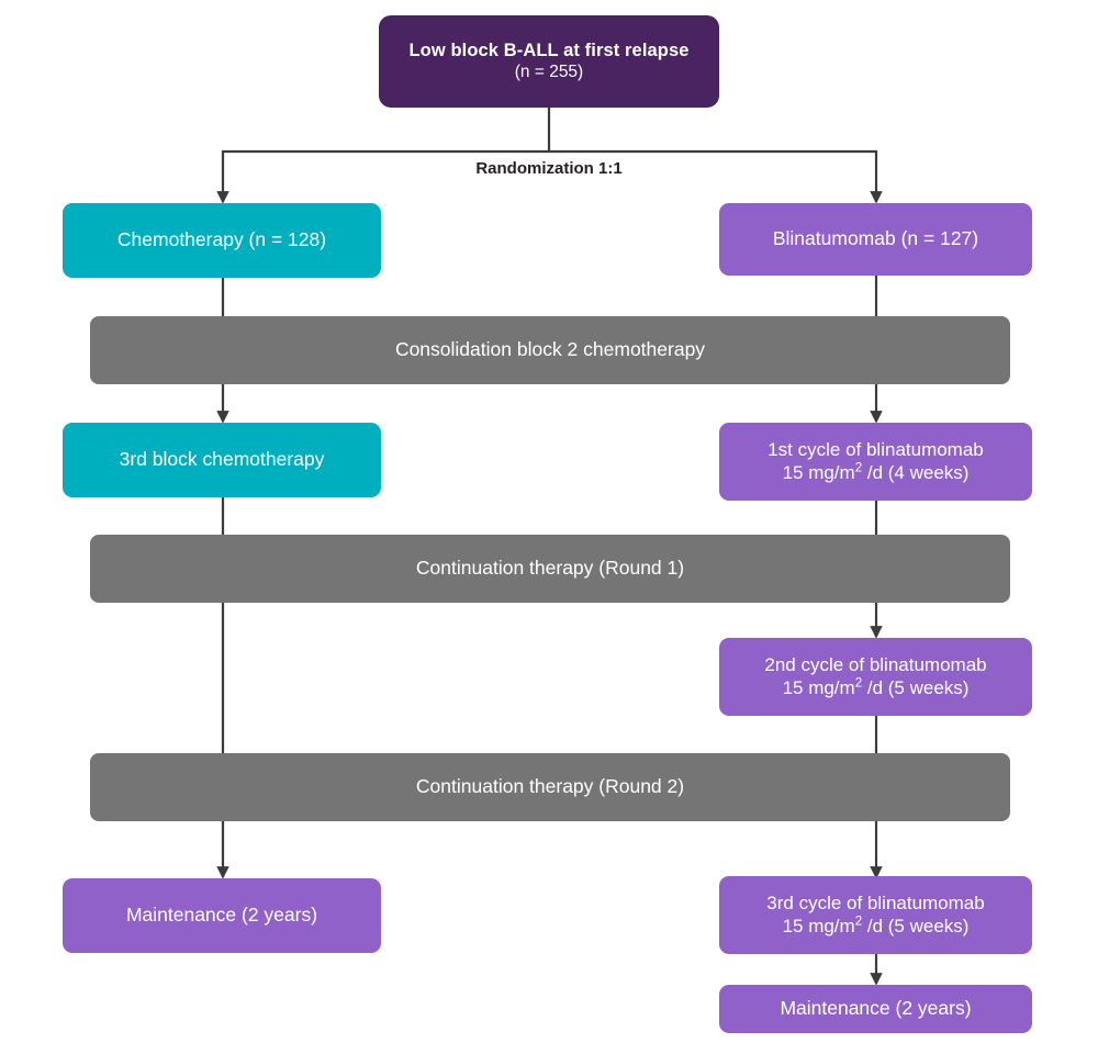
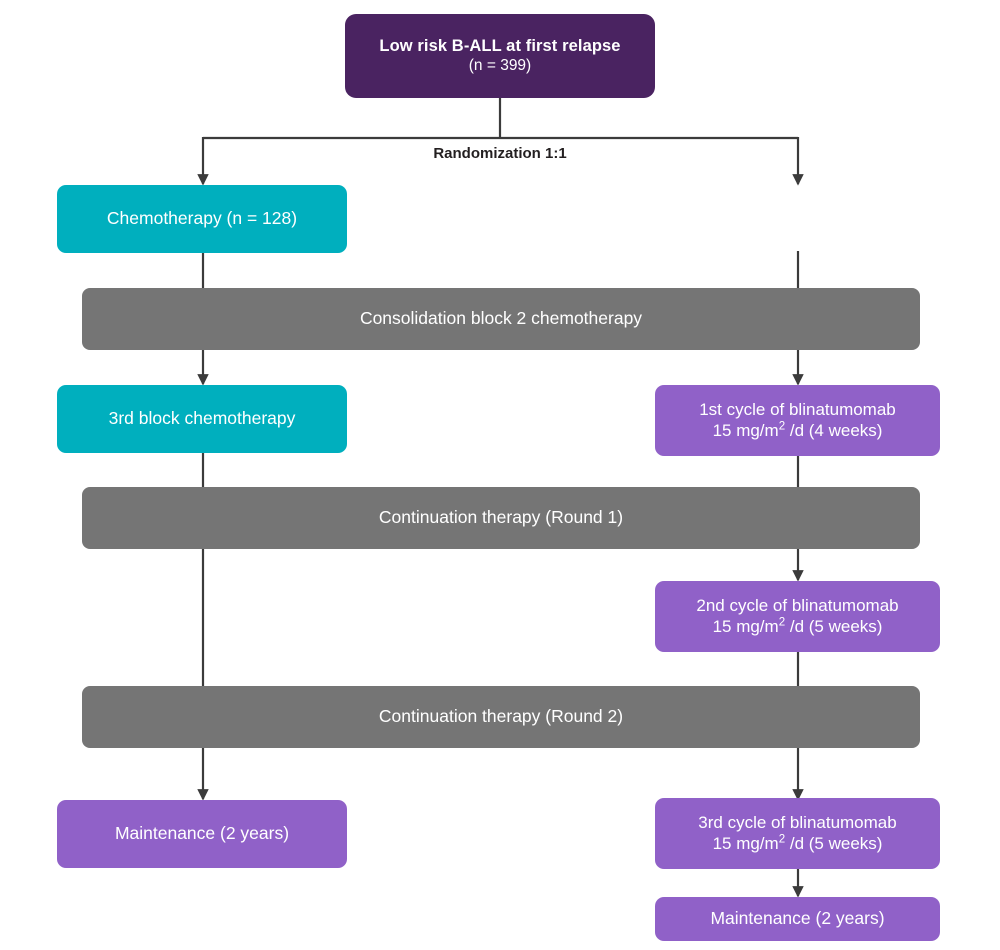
- Low block B-ALL at first relapse
+ Low risk B-ALL at first relapse
- (n = 255)
+ (n = 399)
  Randomization 1:1
  Chemotherapy (n = 128)
- Blinatumomab (n = 127)
  Consolidation block 2 chemotherapy
  3rd block chemotherapy
  1st cycle of blinatumomab
  15 mg/m2 /d (4 weeks)
  Continuation therapy (Round 1)
  2nd cycle of blinatumomab
  15 mg/m2 /d (5 weeks)
  Continuation therapy (Round 2)
  Maintenance (2 years)
  3rd cycle of blinatumomab
  15 mg/m2 /d (5 weeks)
  Maintenance (2 years)
